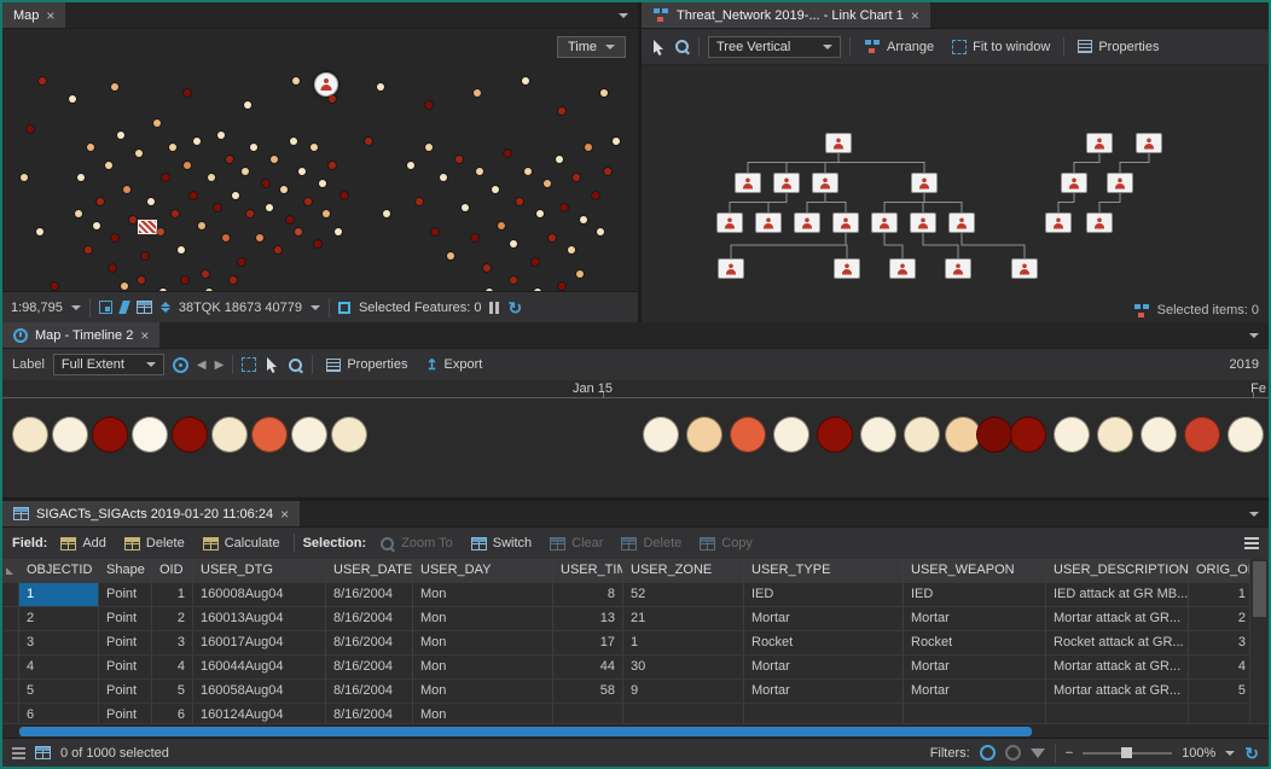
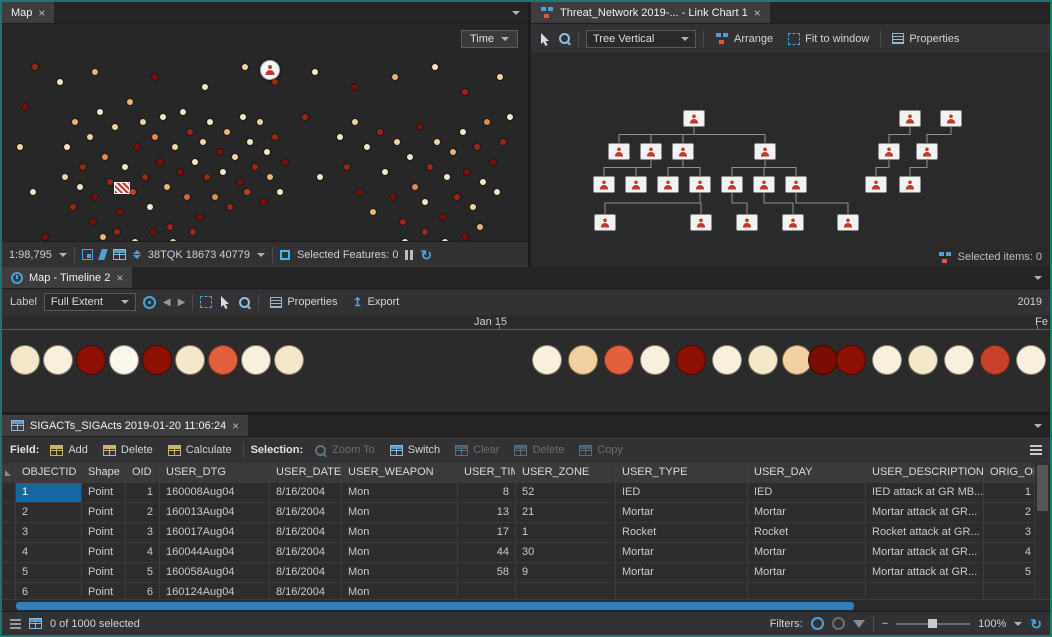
  Map
  ×
  Time
  1:98,795
  38TQK 18673 40779
  Selected Features: 0
  ↻
  Threat_Network 2019-... - Link Chart 1
  ×
  Tree Vertical
  Arrange
  Fit to window
  Properties
  Selected items: 0
  Map - Timeline 2
  ×
  Label
  Full Extent
  ◀
  ▶
  Properties
  ↥
  Export
  2019
  Jan 15
  Fe
  SIGACTs_SIGActs 2019-01-20 11:06:24
  ×
  Field:
  Add
  Delete
  Calculate
  Selection:
  Zoom To
  Switch
  Clear
  Delete
  Copy
  OBJECTID
  Shape
  OID
  USER_DTG
  USER_DATE
- USER_DAY
+ USER_WEAPON
  USER_TI
  USER_ZONE
  USER_TYPE
- USER_WEAPON
+ USER_DAY
  USER_DESCRIPTION
  ORIG_O
  1
  Point
  1
  160008Aug04
  8/16/2004
  Mon
  8
  52
  IED
  IED
  IED attack at GR MB...
  1
  2
  Point
  2
  160013Aug04
  8/16/2004
  Mon
  13
  21
  Mortar
  Mortar
  Mortar attack at GR...
  2
  3
  Point
  3
  160017Aug04
  8/16/2004
  Mon
  17
  1
  Rocket
  Rocket
  Rocket attack at GR...
  3
  4
  Point
  4
  160044Aug04
  8/16/2004
  Mon
  44
  30
  Mortar
  Mortar
  Mortar attack at GR...
  4
  5
  Point
  5
  160058Aug04
  8/16/2004
  Mon
  58
  9
  Mortar
  Mortar
  Mortar attack at GR...
  5
  6
  Point
  6
  160124Aug04
  8/16/2004
  Mon
  0 of 1000 selected
  Filters:
  −
  100%
  ↻
